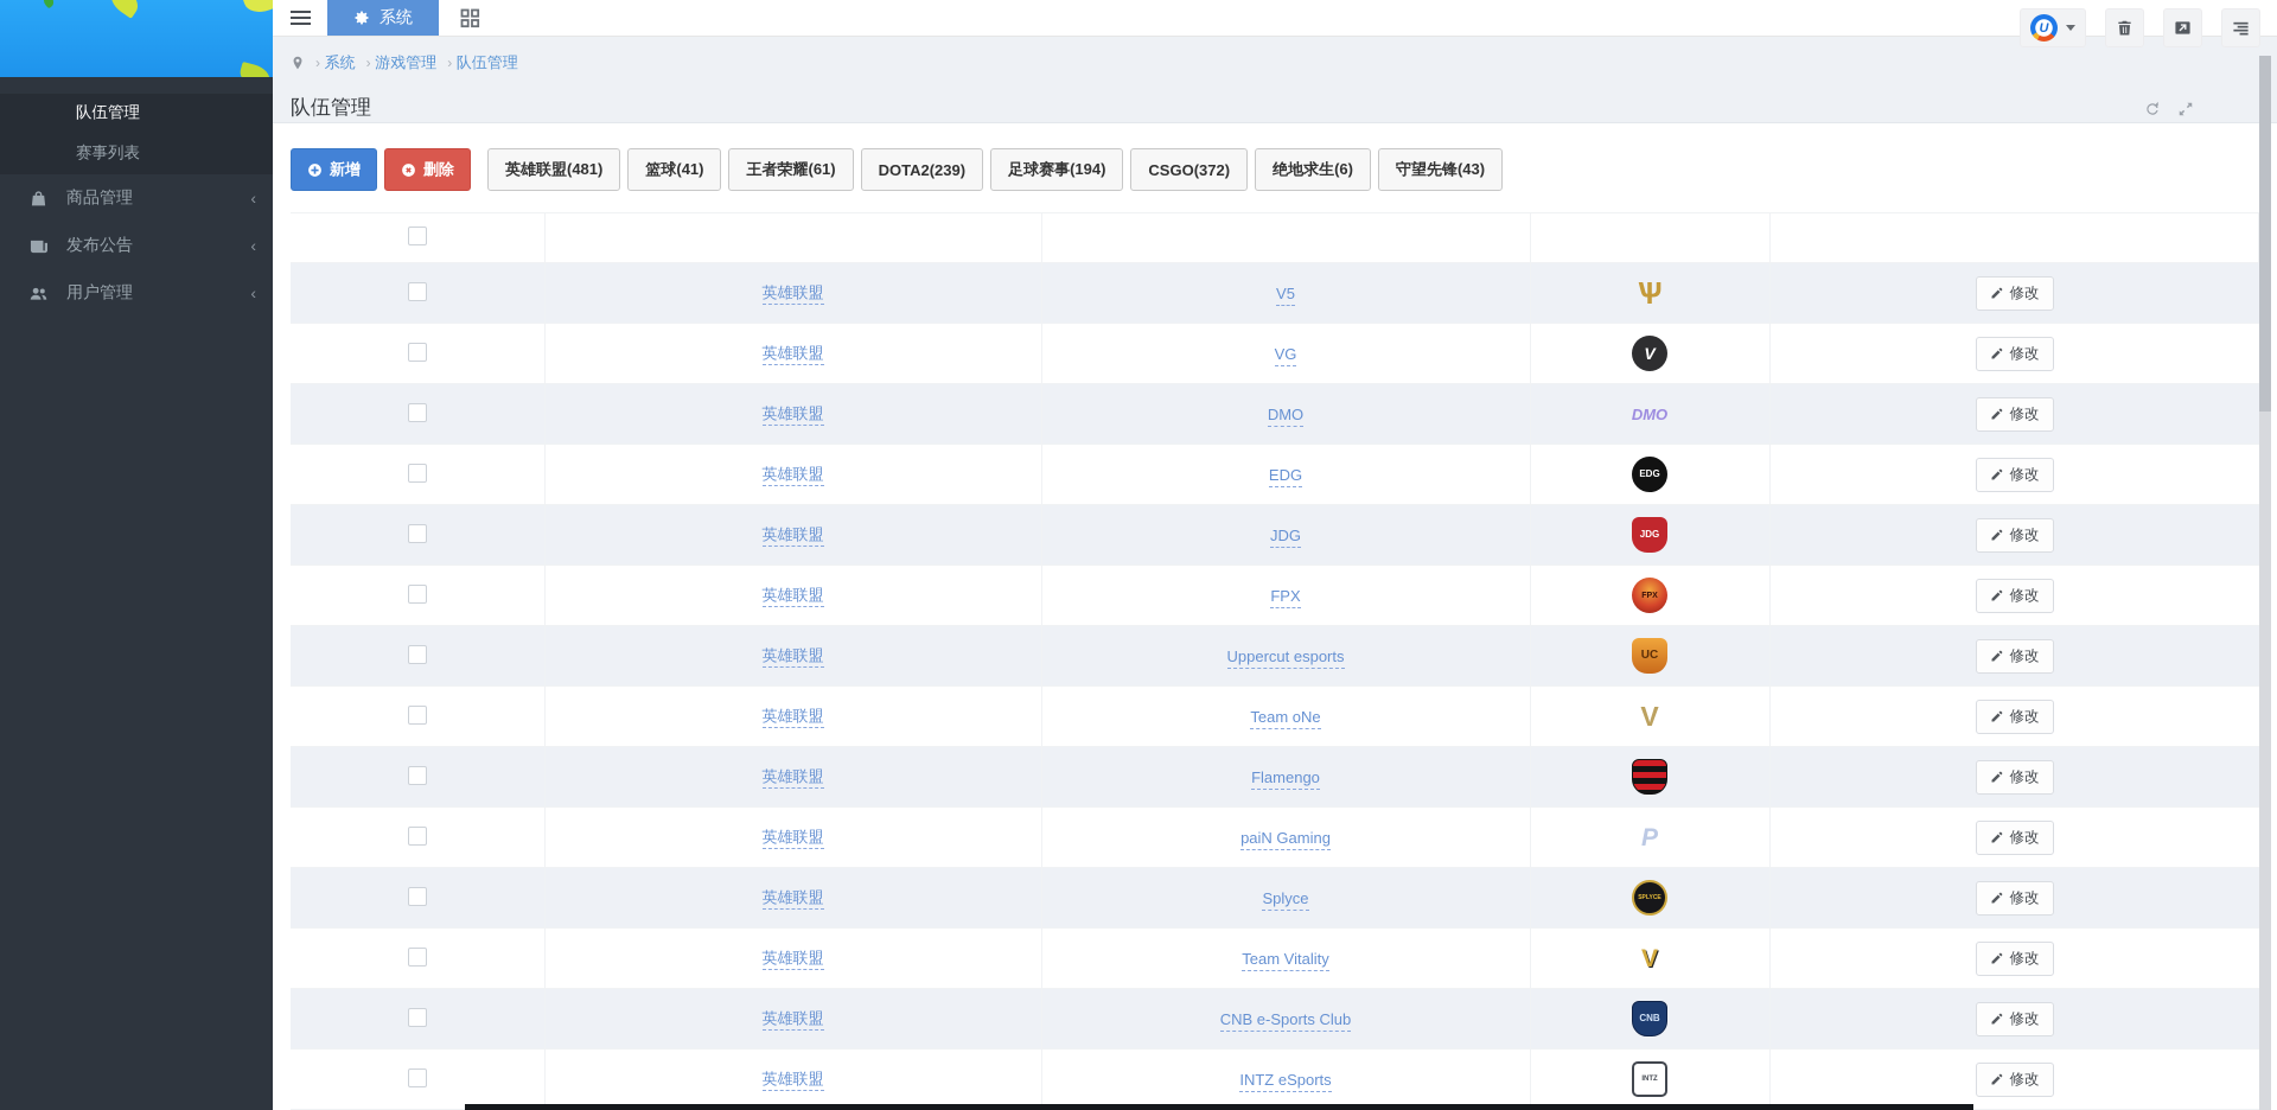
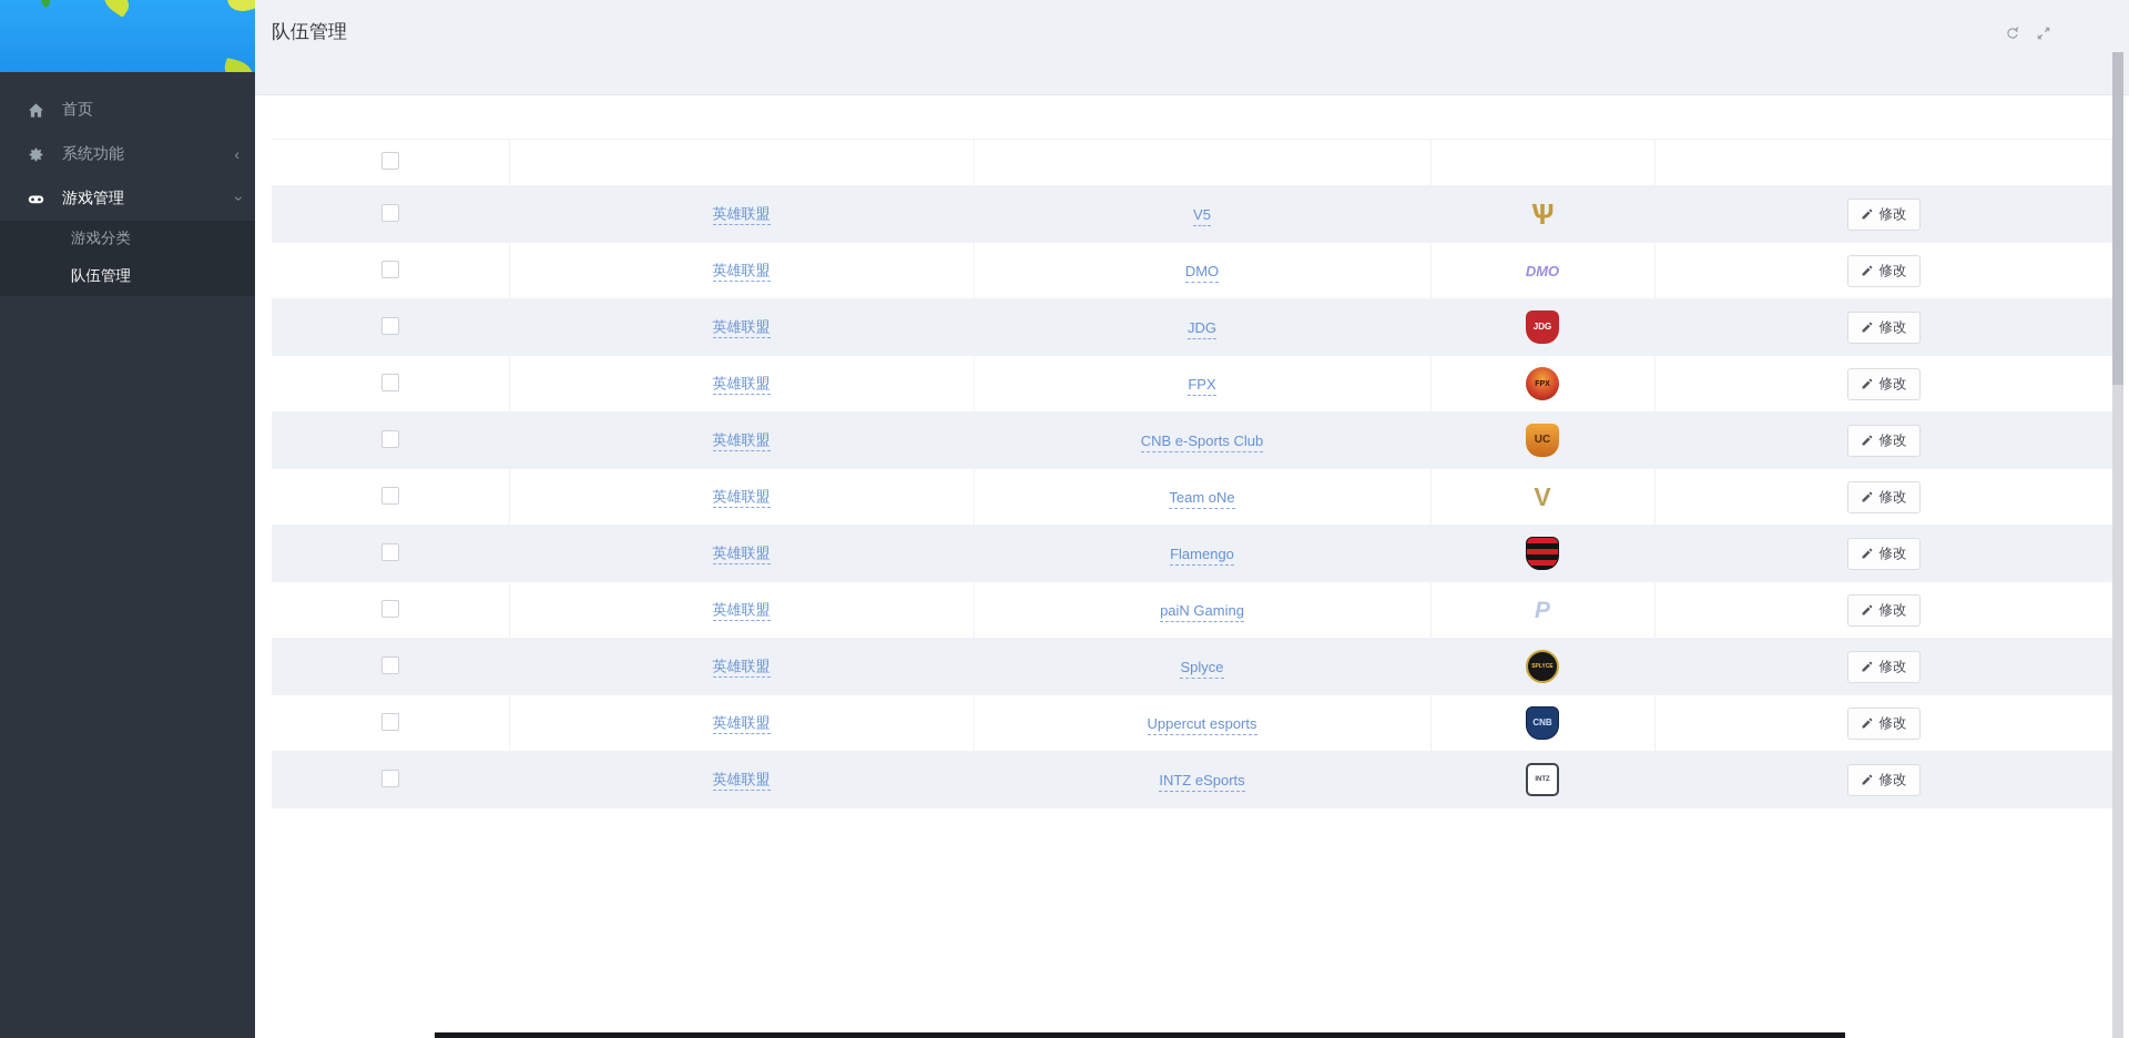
+ 首页
+ 系统功能
+ 游戏管理
+ 游戏分类
  队伍管理
- 赛事列表
- 商品管理
- 发布公告
- 用户管理
- 系统
- U
- › 系统
- › 游戏管理
- › 队伍管理
  队伍管理
- 新增
- 删除
- 英雄联盟(481)
- 篮球(41)
- 王者荣耀(61)
- DOTA2(239)
- 足球赛事(194)
- CSGO(372)
- 绝地求生(6)
- 守望先锋(43)
  	英雄联盟	V5	Ѱ	修改
- 	英雄联盟	VG	V	修改
  	英雄联盟	DMO	DMO	修改
- 	英雄联盟	EDG	EDG	修改
  	英雄联盟	JDG	JDG	修改
  	英雄联盟	FPX		修改
- 	英雄联盟	Uppercut esports	UC	修改
+ 	英雄联盟	CNB e-Sports Club	UC	修改
  	英雄联盟	Team oNe	V	修改
  	英雄联盟	Flamengo		修改
  	英雄联盟	paiN Gaming	P	修改
- 	英雄联盟	Team Vitality	V	修改
- 	英雄联盟	CNB e-Sports Club	CNB	修改
+ 	英雄联盟	Uppercut esports	CNB	修改
  	英雄联盟	INTZ eSports		修改
